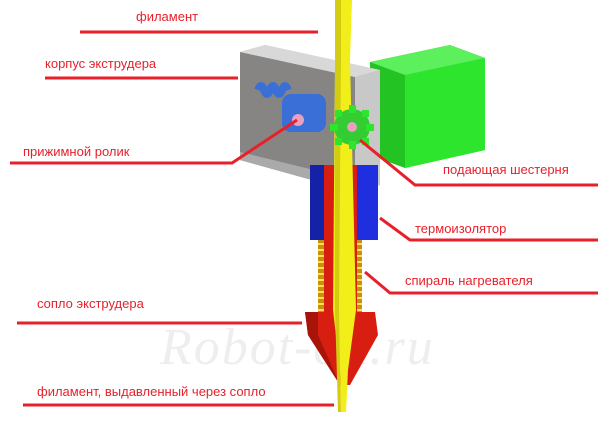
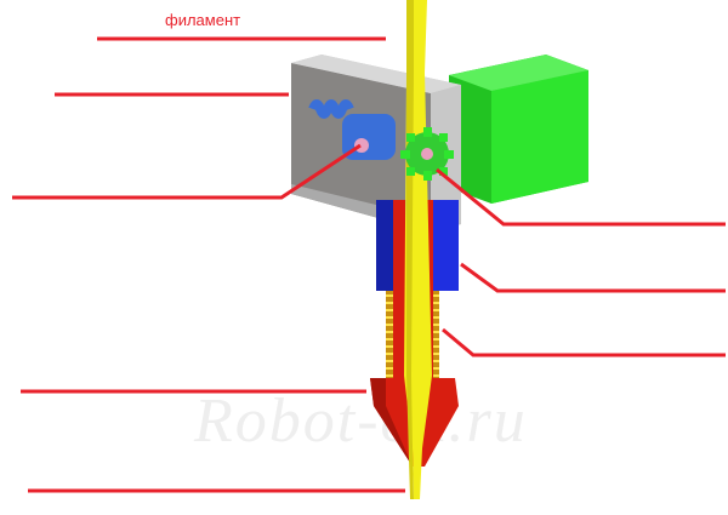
  Robot-.ru
  филамент
- корпус экструдера
- прижимной ролик
- подающая шестерня
- термоизолятор
- спираль нагревателя
- сопло экструдера
- филамент, выдавленный через сопло
